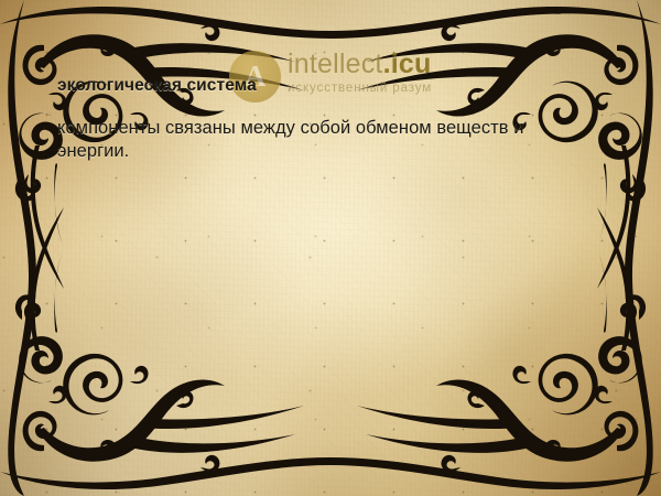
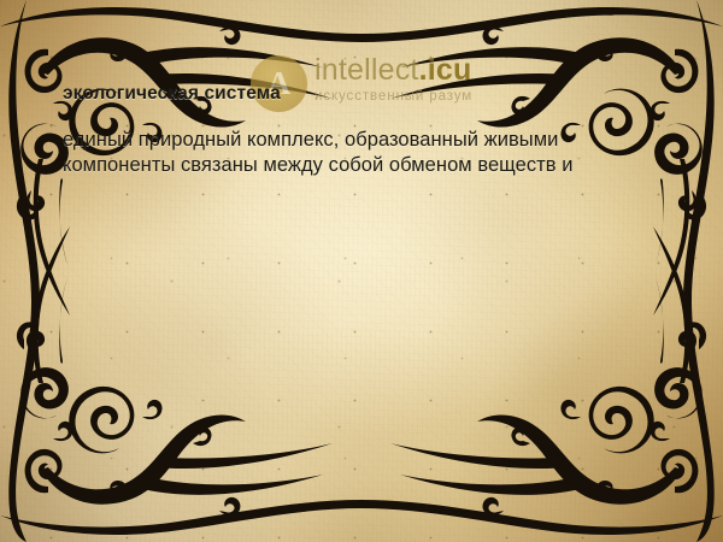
  A
  intellect.icu
  искусственный разум
  экологическая система
+ единый природный комплекс, образованный живыми
  компоненты связаны между собой обменом веществ и
- энергии.
